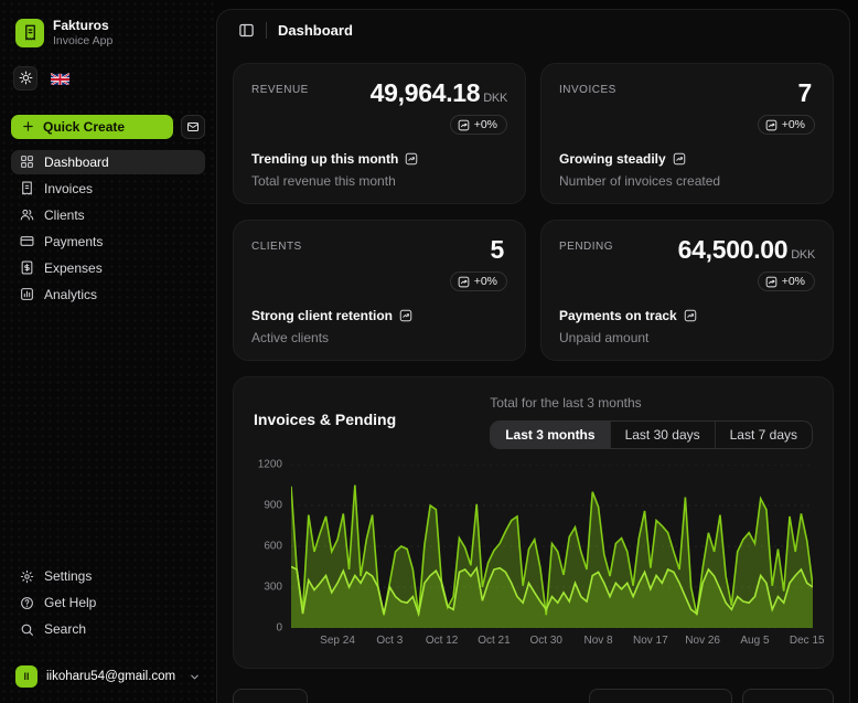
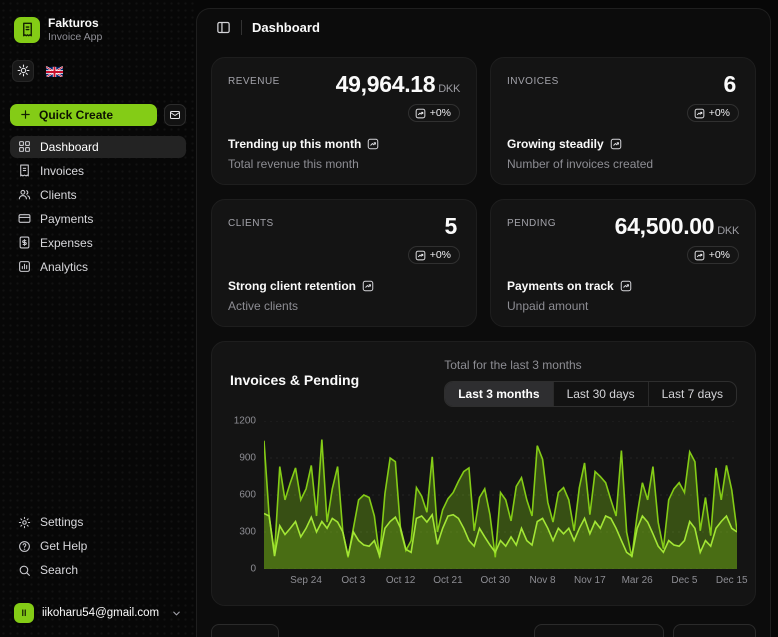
  Fakturos
  Invoice App
  Quick Create
  Dashboard
  Invoices
  Clients
  Payments
  Expenses
  Analytics
  Settings
  Get Help
  Search
  II
  iikoharu54@gmail.com
  Dashboard
  REVENUE
  49,964.18 DKK
  +0%
  Trending up this month
  Total revenue this month
  INVOICES
- 7
+ 6
  +0%
  Growing steadily
  Number of invoices created
  CLIENTS
  5
  +0%
  Strong client retention
  Active clients
  PENDING
  64,500.00 DKK
  +0%
  Payments on track
  Unpaid amount
  Invoices & Pending
  Total for the last 3 months
  Last 3 months
  Last 30 days
  Last 7 days
  0
  300
  600
  900
  1200
  Sep 24
  Oct 3
  Oct 12
  Oct 21
  Oct 30
  Nov 8
  Nov 17
- Nov 26
+ Mar 26
- Aug 5
+ Dec 5
  Dec 15
